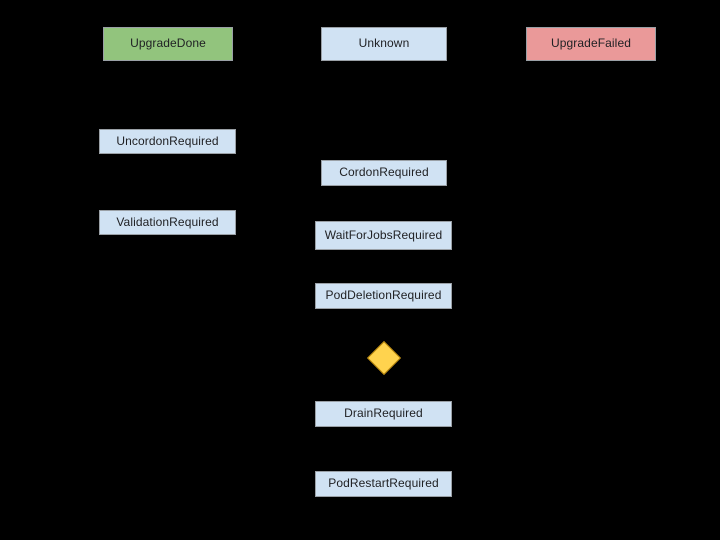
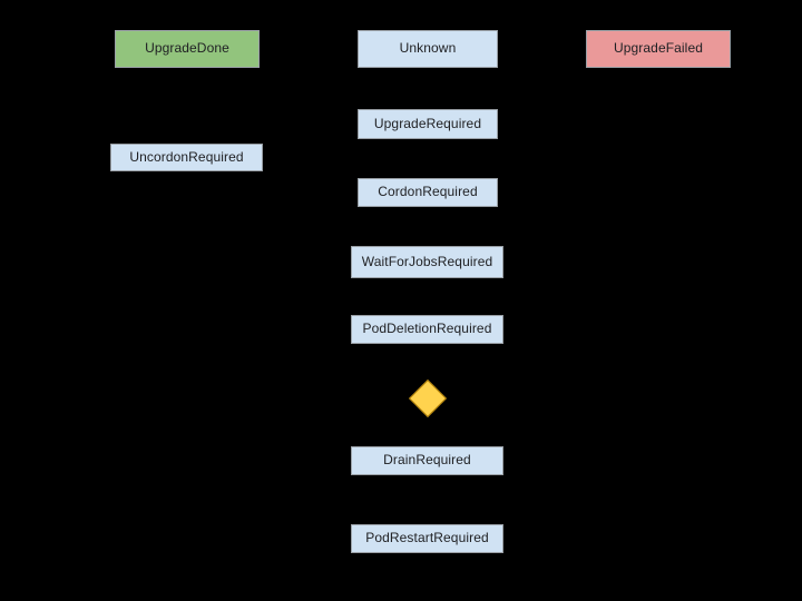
  UpgradeDone
  Unknown
  UpgradeFailed
+ UpgradeRequired
  UncordonRequired
  CordonRequired
- ValidationRequired
  WaitForJobsRequired
  PodDeletionRequired
  DrainRequired
  PodRestartRequired
